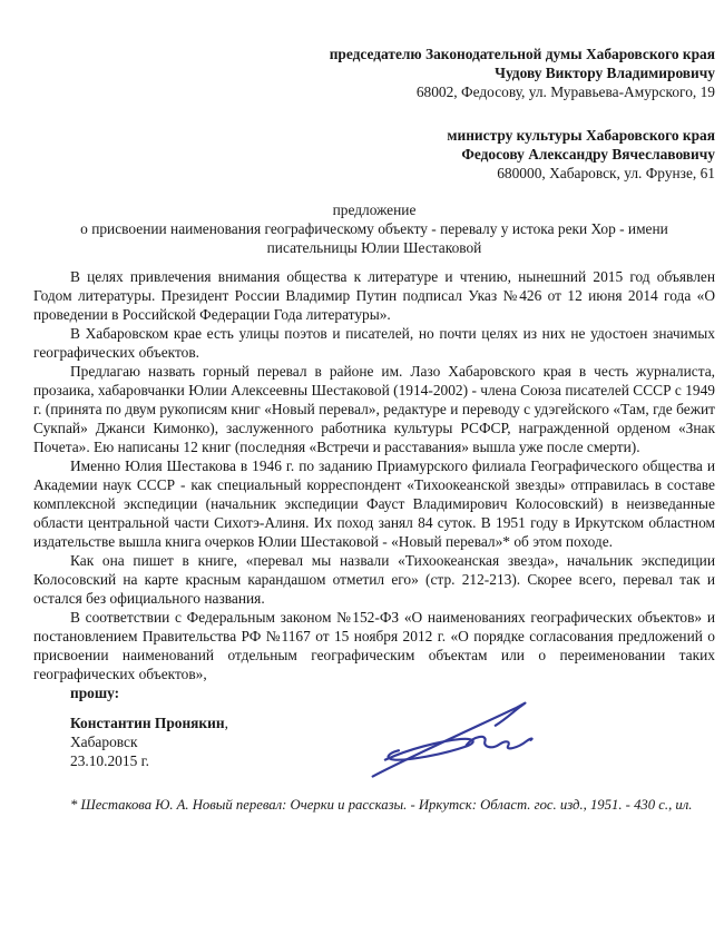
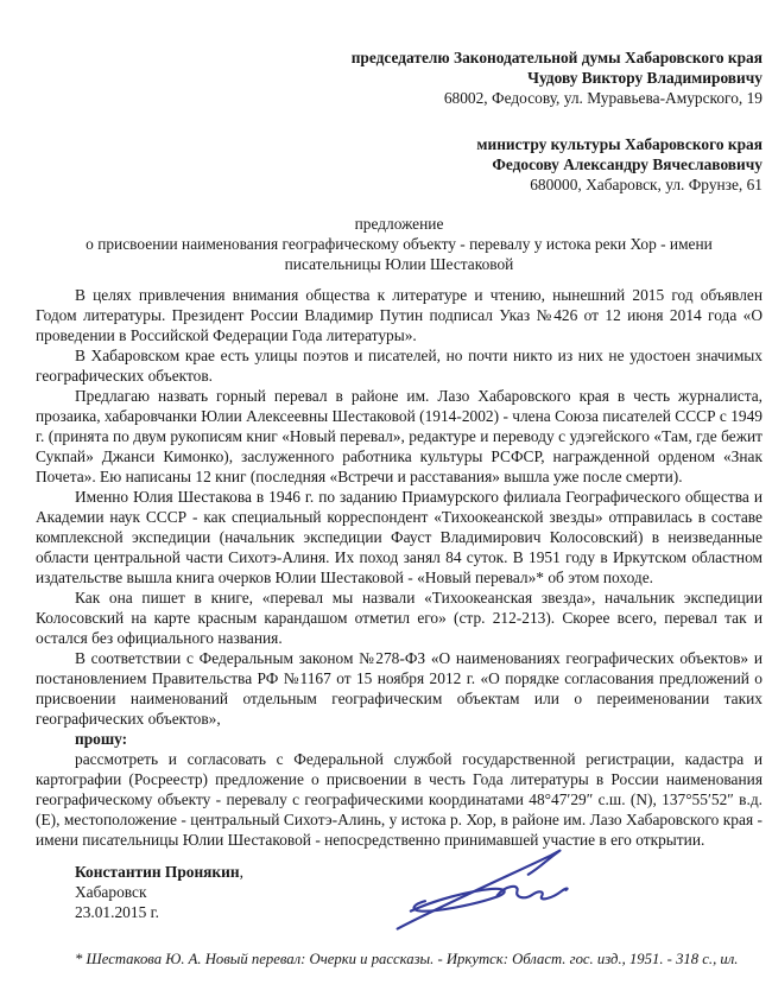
  председателю Законодательной думы Хабаровского края
  Чудову Виктору Владимировичу
  68002, Федосову, ул. Муравьева-Амурского, 19
  министру культуры Хабаровского края
  Федосову Александру Вячеславовичу
  680000, Хабаровск, ул. Фрунзе, 61
  предложение
  о присвоении наименования географическому объекту - перевалу у истока реки Хор - имени писательницы Юлии Шестаковой
  В целях привлечения внимания общества к литературе и чтению, нынешний 2015 год объявлен Годом литературы. Президент России Владимир Путин подписал Указ №426 от 12 июня 2014 года «О проведении в Российской Федерации Года литературы».
- В Хабаровском крае есть улицы поэтов и писателей, но почти целях из них не удостоен значимых географических объектов.
+ В Хабаровском крае есть улицы поэтов и писателей, но почти никто из них не удостоен значимых географических объектов.
  Предлагаю назвать горный перевал в районе им. Лазо Хабаровского края в честь журналиста, прозаика, хабаровчанки Юлии Алексеевны Шестаковой (1914-2002) - члена Союза писателей СССР с 1949 г. (принята по двум рукописям книг «Новый перевал», редактуре и переводу с удэгейского «Там, где бежит Сукпай» Джанси Кимонко), заслуженного работника культуры РСФСР, награжденной орденом «Знак Почета». Ею написаны 12 книг (последняя «Встречи и расставания» вышла уже после смерти).
  Именно Юлия Шестакова в 1946 г. по заданию Приамурского филиала Географического общества и Академии наук СССР - как специальный корреспондент «Тихоокеанской звезды» отправилась в составе комплексной экспедиции (начальник экспедиции Фауст Владимирович Колосовский) в неизведанные области центральной части Сихотэ-Алиня. Их поход занял 84 суток. В 1951 году в Иркутском областном издательстве вышла книга очерков Юлии Шестаковой - «Новый перевал»* об этом походе.
  Как она пишет в книге, «перевал мы назвали «Тихоокеанская звезда», начальник экспедиции Колосовский на карте красным карандашом отметил его» (стр. 212-213). Скорее всего, перевал так и остался без официального названия.
- В соответствии с Федеральным законом №152-ФЗ «О наименованиях географических объектов» и постановлением Правительства РФ №1167 от 15 ноября 2012 г. «О порядке согласования предложений о присвоении наименований отдельным географическим объектам или о переименовании таких географических объектов»,
+ В соответствии с Федеральным законом №278-ФЗ «О наименованиях географических объектов» и постановлением Правительства РФ №1167 от 15 ноября 2012 г. «О порядке согласования предложений о присвоении наименований отдельным географическим объектам или о переименовании таких географических объектов»,
  прошу:
+ рассмотреть и согласовать с Федеральной службой государственной регистрации, кадастра и картографии (Росреестр) предложение о присвоении в честь Года литературы в России наименования географическому объекту - перевалу с географическими координатами 48°47′29″ с.ш. (N), 137°55′52″ в.д. (Е), местоположение - центральный Сихотэ-Алинь, у истока р. Хор, в районе им. Лазо Хабаровского края - имени писательницы Юлии Шестаковой - непосредственно принимавшей участие в его открытии.
  Константин Пронякин,
  Хабаровск
- 23.10.2015 г.
+ 23.01.2015 г.
- * Шестакова Ю. А. Новый перевал: Очерки и рассказы. - Иркутск: Област. гос. изд., 1951. - 430 с., ил.
+ * Шестакова Ю. А. Новый перевал: Очерки и рассказы. - Иркутск: Област. гос. изд., 1951. - 318 с., ил.
